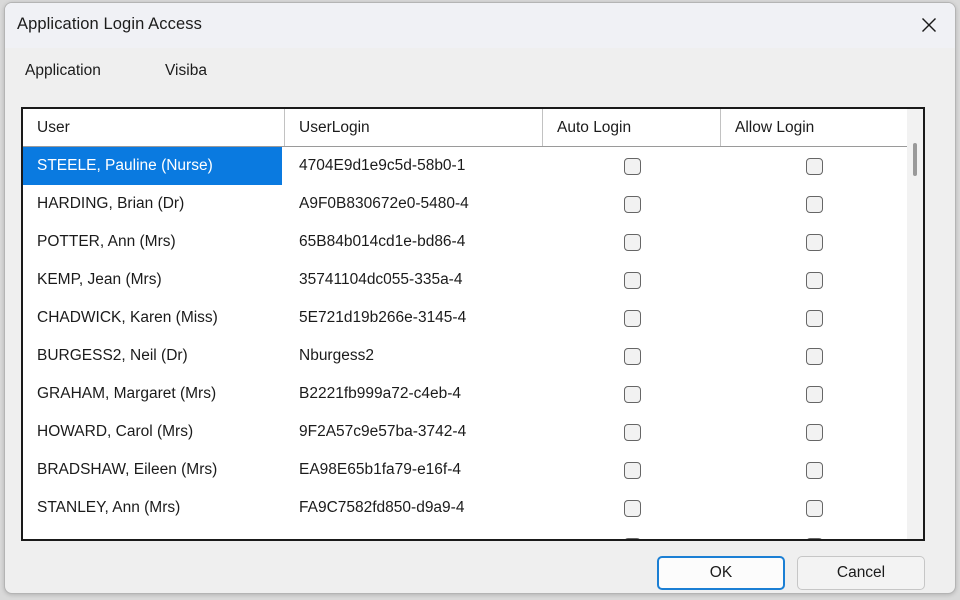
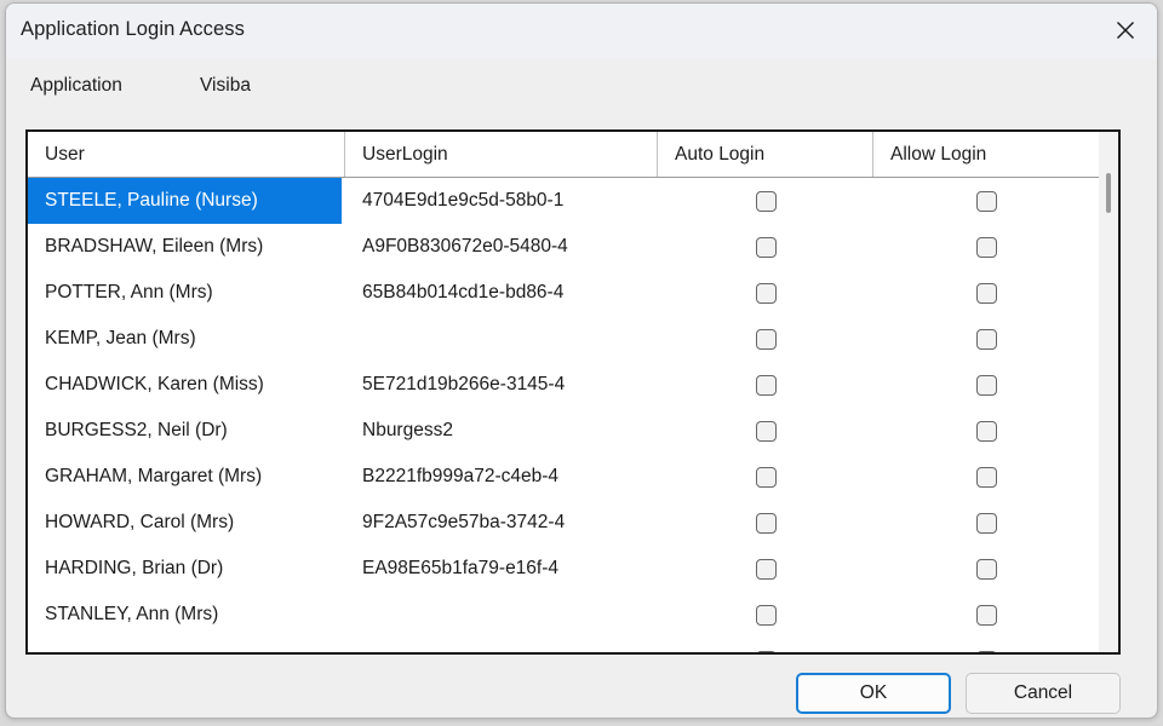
  Application Login Access
  Application
  Visiba
  User
  UserLogin
  Auto Login
  Allow Login
  STEELE, Pauline (Nurse)
  4704E9d1e9c5d-58b0-1
- HARDING, Brian (Dr)
+ BRADSHAW, Eileen (Mrs)
  A9F0B830672e0-5480-4
  POTTER, Ann (Mrs)
  65B84b014cd1e-bd86-4
  KEMP, Jean (Mrs)
- 35741104dc055-335a-4
  CHADWICK, Karen (Miss)
  5E721d19b266e-3145-4
  BURGESS2, Neil (Dr)
  Nburgess2
  GRAHAM, Margaret (Mrs)
  B2221fb999a72-c4eb-4
  HOWARD, Carol (Mrs)
  9F2A57c9e57ba-3742-4
- BRADSHAW, Eileen (Mrs)
+ HARDING, Brian (Dr)
  EA98E65b1fa79-e16f-4
  STANLEY, Ann (Mrs)
- FA9C7582fd850-d9a9-4
  OK
  Cancel
